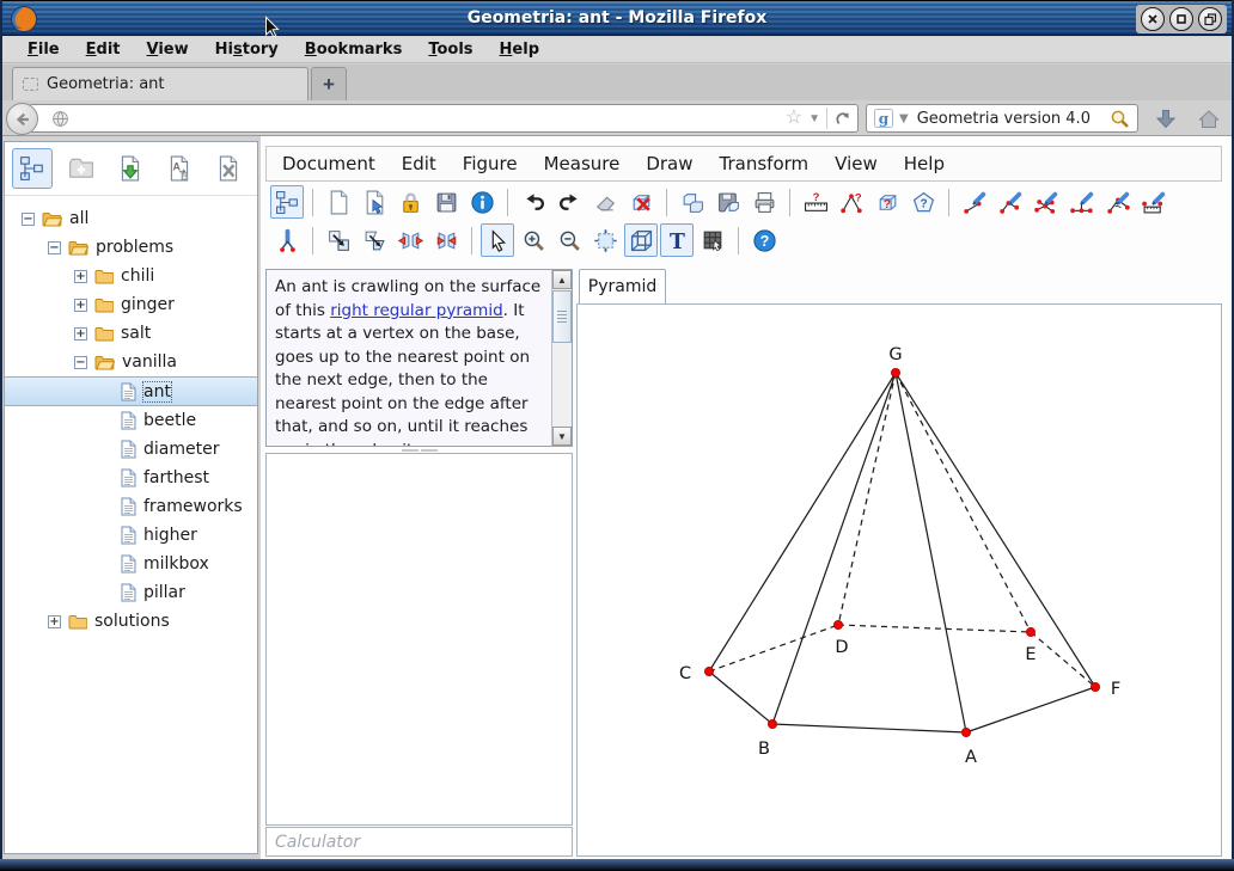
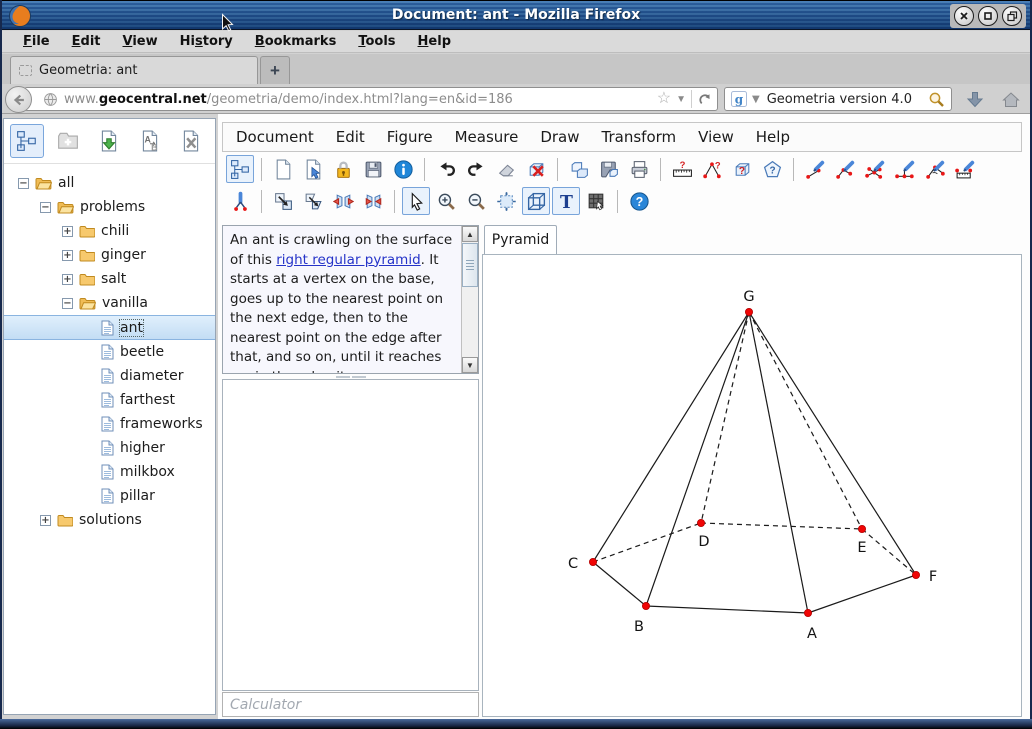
- Geometria: ant - Mozilla Firefox
+ Document: ant - Mozilla Firefox
  File
  Edit
  View
  History
  Bookmarks
  Tools
  Help
  Geometria: ant
  +
+ www.
+ geocentral.net
+ /geometria/demo/index.html?lang=en&id=186
  ☆
  ▼
  g
  ▼
  Geometria version 4.0
  A
  B
  −
  all
  −
  problems
  +
  chili
  +
  ginger
  +
  salt
  −
  vanilla
  ant
  beetle
  diameter
  farthest
  frameworks
  higher
  milkbox
  pillar
  +
  solutions
  Document
  Edit
  Figure
  Measure
  Draw
  Transform
  View
  Help
  ?
  ?
  ?
  ?
  T
  ?
  An ant is crawling on the surface of this right regular pyramid. It starts at a vertex on the base, goes up to the nearest point on the next edge, then to the nearest point on the edge after that, and so on, until it reaches
  ▲
  ▼
  Calculator
  Pyramid
  G
  D
  E
  C
  F
  B
  A
